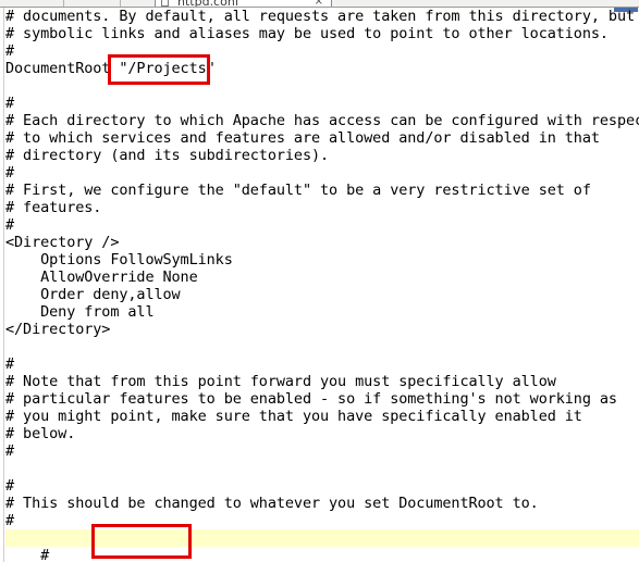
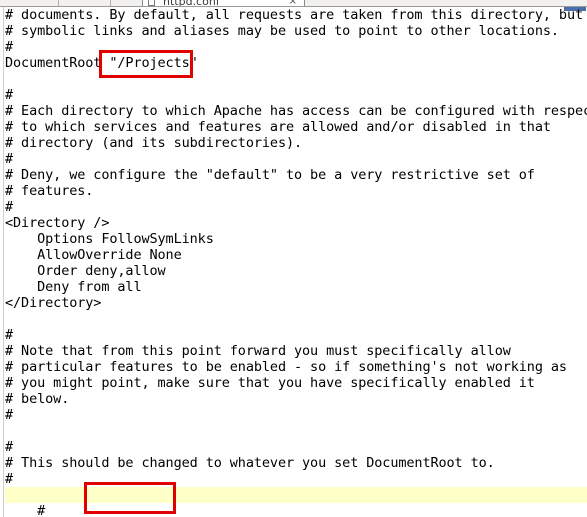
  httpd.conf
  ×
  # documents. By default, all requests are taken from this directory, but
  # symbolic links and aliases may be used to point to other locations.
  #
  DocumentRoot "/Projects"
  #
  # Each directory to which Apache has access can be configured with respe
  # to which services and features are allowed and/or disabled in that
  # directory (and its subdirectories).
  #
- # First, we configure the "default" to be a very restrictive set of
+ # Deny, we configure the "default" to be a very restrictive set of
  # features.
  #
  <Directory />
  Options FollowSymLinks
  AllowOverride None
  Order deny,allow
  Deny from all
  </Directory>
  #
  # Note that from this point forward you must specifically allow
  # particular features to be enabled - so if something's not working as
  # you might point, make sure that you have specifically enabled it
  # below.
  #
  #
  # This should be changed to whatever you set DocumentRoot to.
  #
  #
